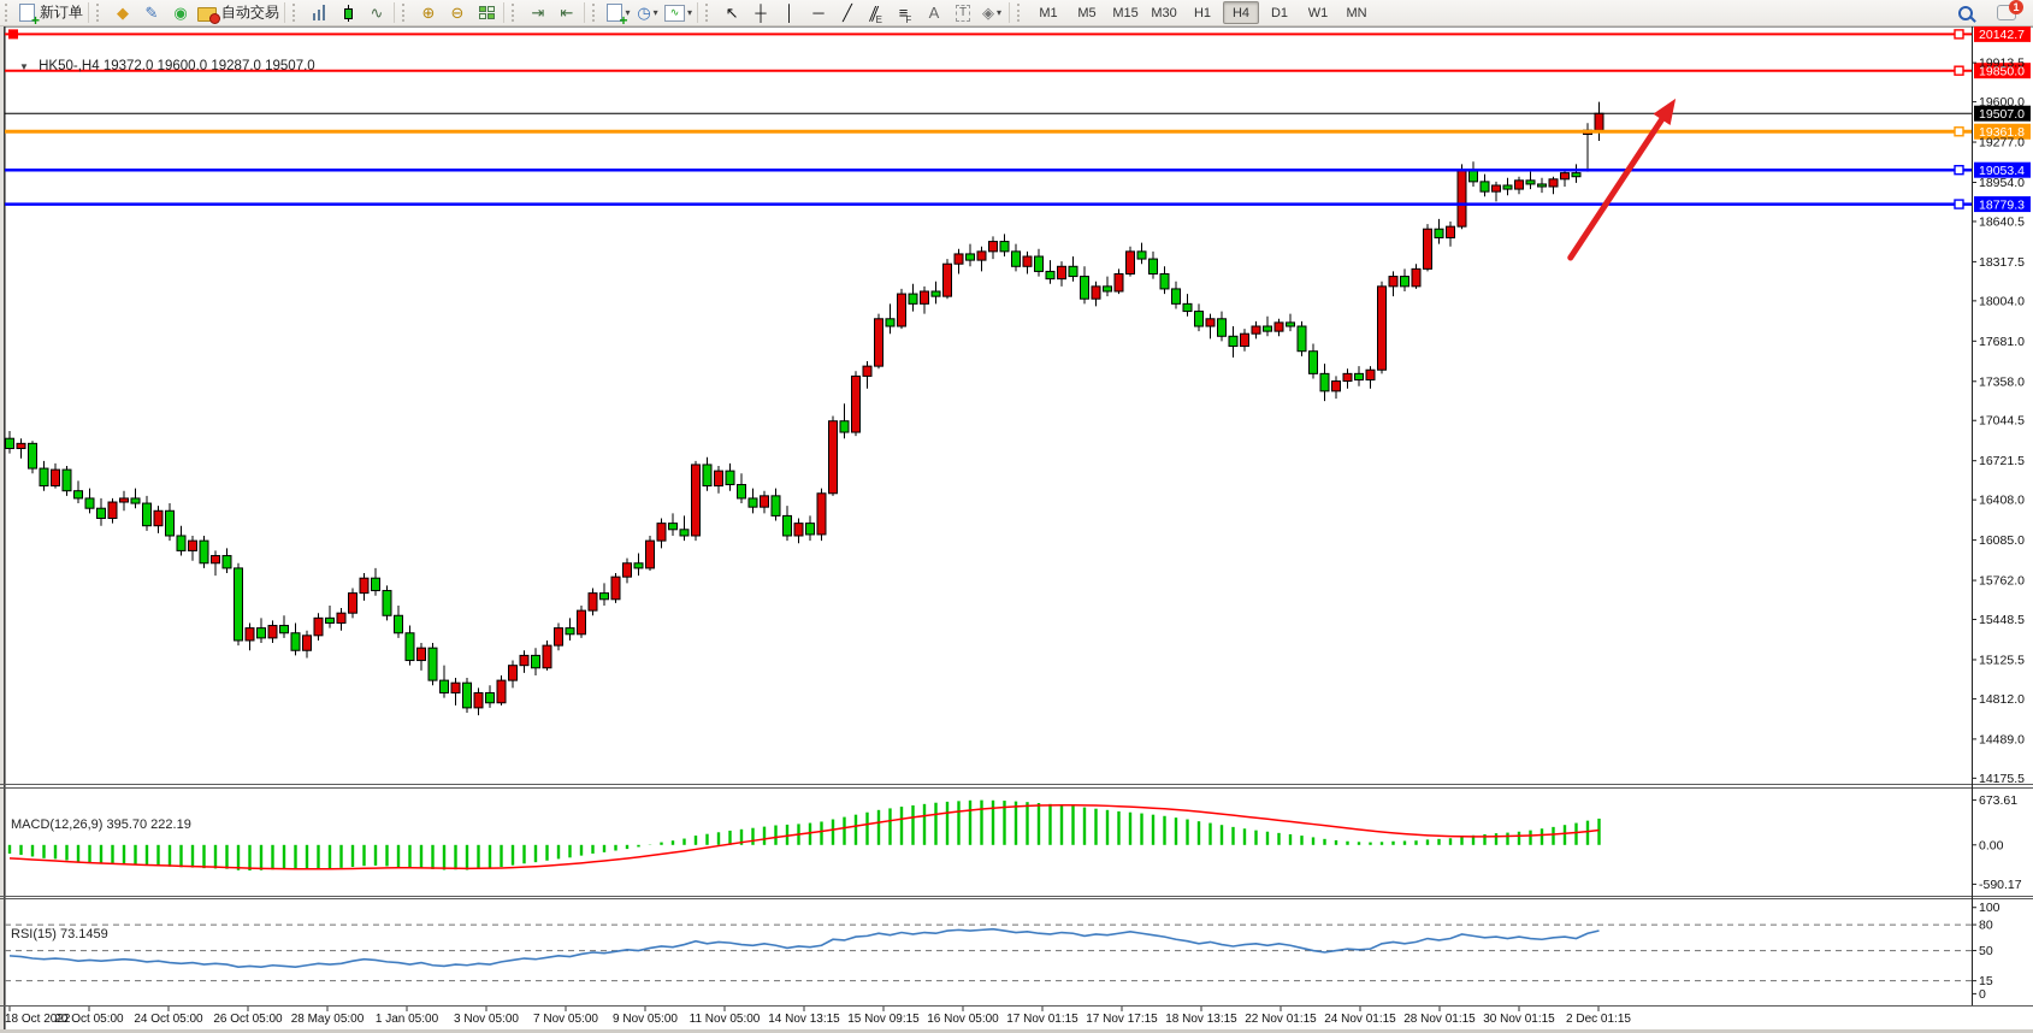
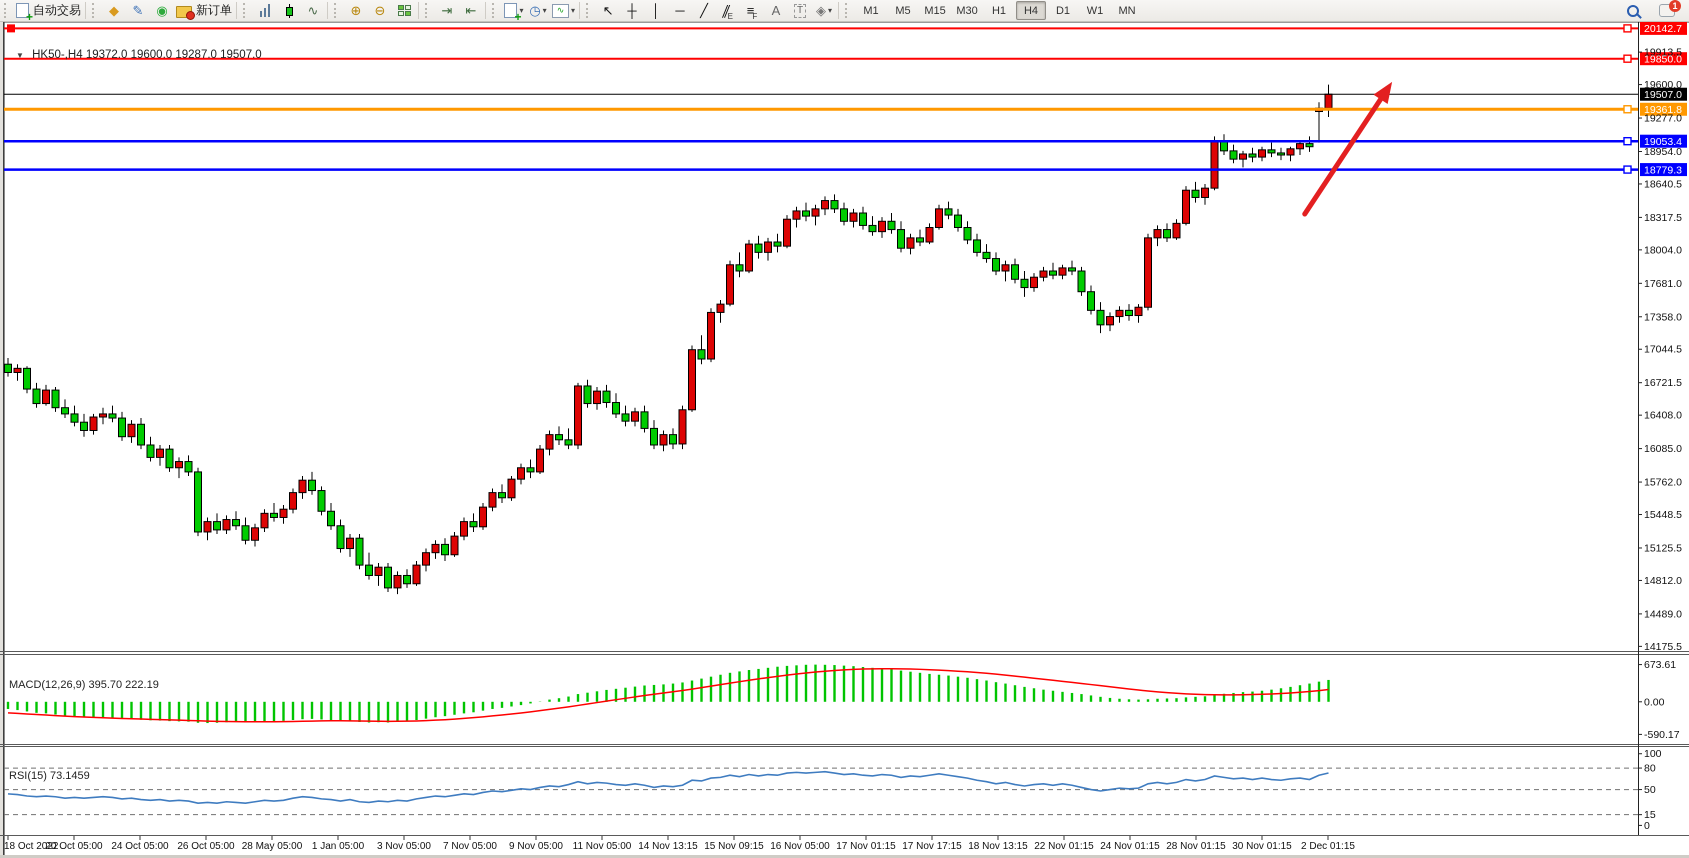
  +
- 新订单
+ 自动交易
  ◆
  ✎
  ◉
- 自动交易
+ 新订单
  ∿
  ⊕
  ⊖
  ⇥
  ⇤
  +
  ▾
  ◷
  ▾
  ∿
  ▾
  ↖
  ┼
  │
  ─
  ╱
  E
  ≡
  F
  A
  T
  ◈
  ▾
  M1
  M5
  M15
  M30
  H1
  H4
  D1
  W1
  MN
  1
  20142.7
  19850.0
  19507.0
  19361.8
  19053.4
  18779.3
  673.61
  0.00
  -590.17
  100
  80
  50
  15
  0
  19913.5
  19600.0
  19277.0
  18954.0
  18640.5
  18317.5
  18004.0
  17681.0
  17358.0
  17044.5
  16721.5
  16408.0
  16085.0
  15762.0
  15448.5
  15125.5
  14812.0
  14489.0
  14175.5
  18 Oct 2022
  20 Oct 05:00
  24 Oct 05:00
  26 Oct 05:00
  28 May 05:00
  1 Jan 05:00
  3 Nov 05:00
  7 Nov 05:00
  9 Nov 05:00
  11 Nov 05:00
  14 Nov 13:15
  15 Nov 09:15
  16 Nov 05:00
  17 Nov 01:15
  17 Nov 17:15
  18 Nov 13:15
  22 Nov 01:15
  24 Nov 01:15
  28 Nov 01:15
  30 Nov 01:15
  2 Dec 01:15
  ▼ HK50-,H4 19372.0 19600.0 19287.0 19507.0
  MACD(12,26,9) 395.70 222.19
  RSI(15) 73.1459
